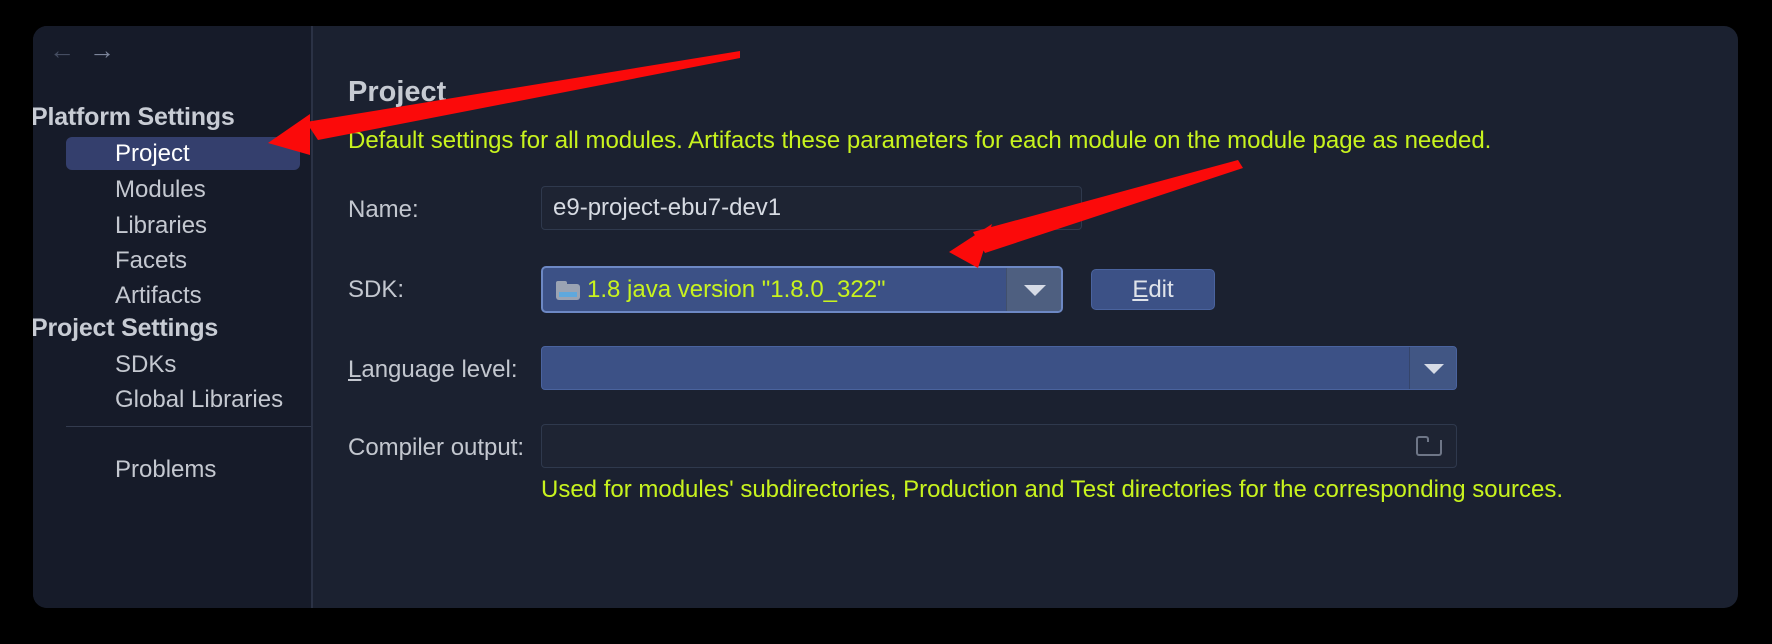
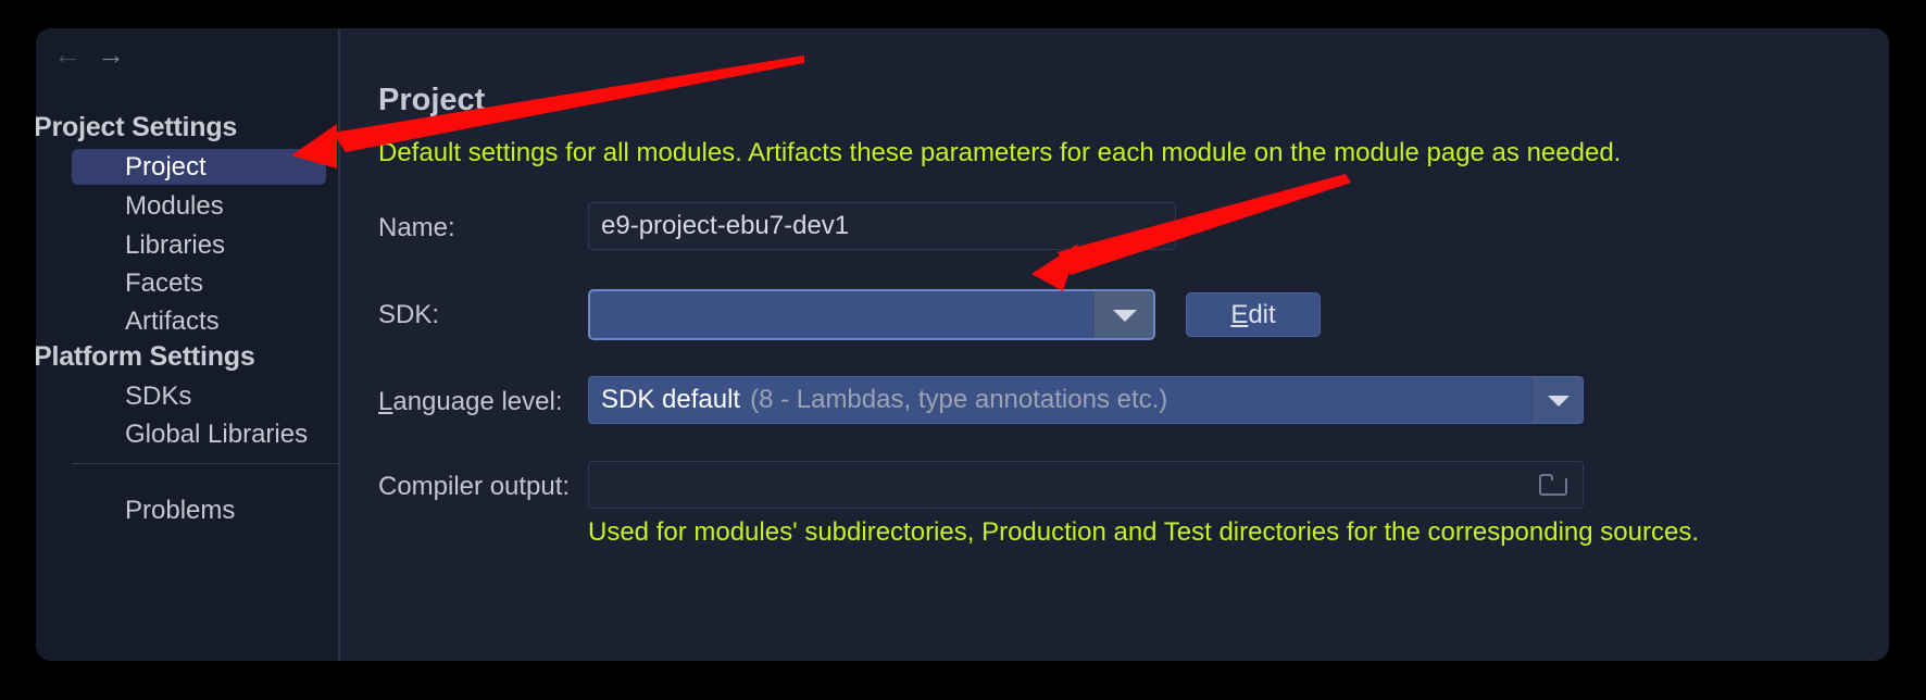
  ←
  →
- Platform Settings
+ Project Settings
  Project
  Modules
  Libraries
  Facets
  Artifacts
- Project Settings
+ Platform Settings
  SDKs
  Global Libraries
  Problems
  Project
  Default settings for all modules. Artifacts these parameters for each module on the module page as needed.
  Name:
  e9-project-ebu7-dev1
  SDK:
- 1.8 java version "1.8.0_322"
  Edit
  Language level:
+ SDK default (8 - Lambdas, type annotations etc.)
  Compiler output:
  Used for modules' subdirectories, Production and Test directories for the corresponding sources.
